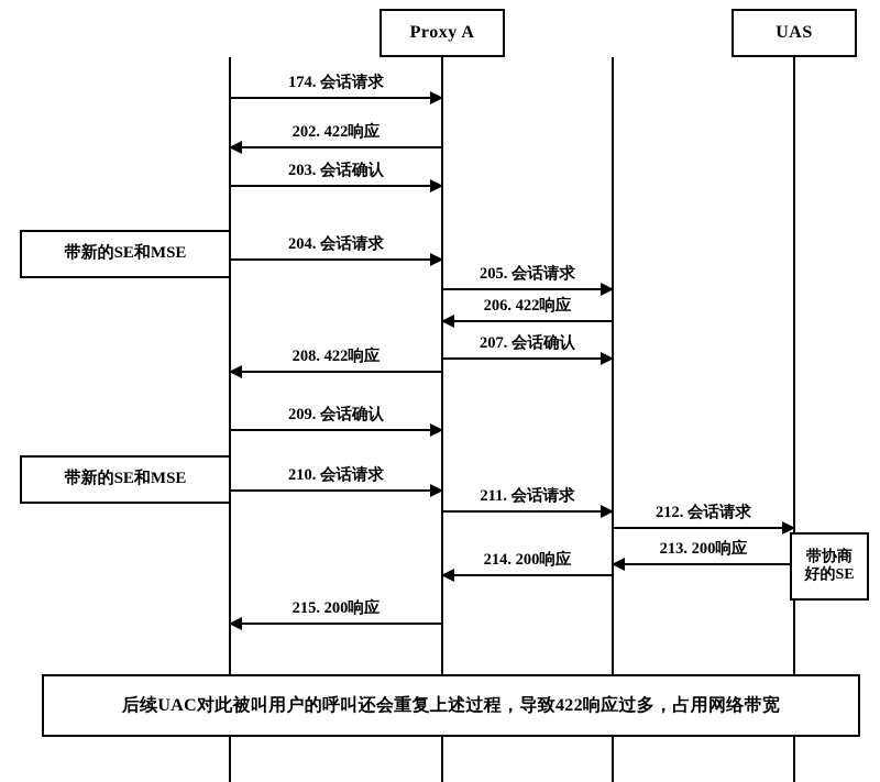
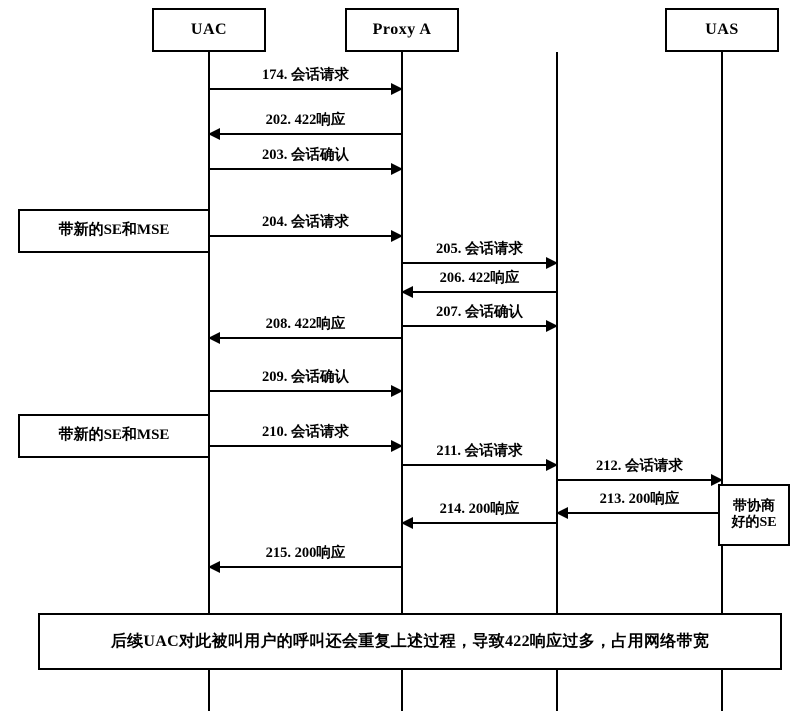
+ UAC
  Proxy A
  UAS
  174. 会话请求
  202. 422响应
  203. 会话确认
  204. 会话请求
  205. 会话请求
  206. 422响应
  207. 会话确认
  208. 422响应
  209. 会话确认
  210. 会话请求
  211. 会话请求
  212. 会话请求
  213. 200响应
  214. 200响应
  215. 200响应
  带新的SE和MSE
  带新的SE和MSE
  带协商
  好的SE
  后续UAC对此被叫用户的呼叫还会重复上述过程，导致422响应过多，占用网络带宽
